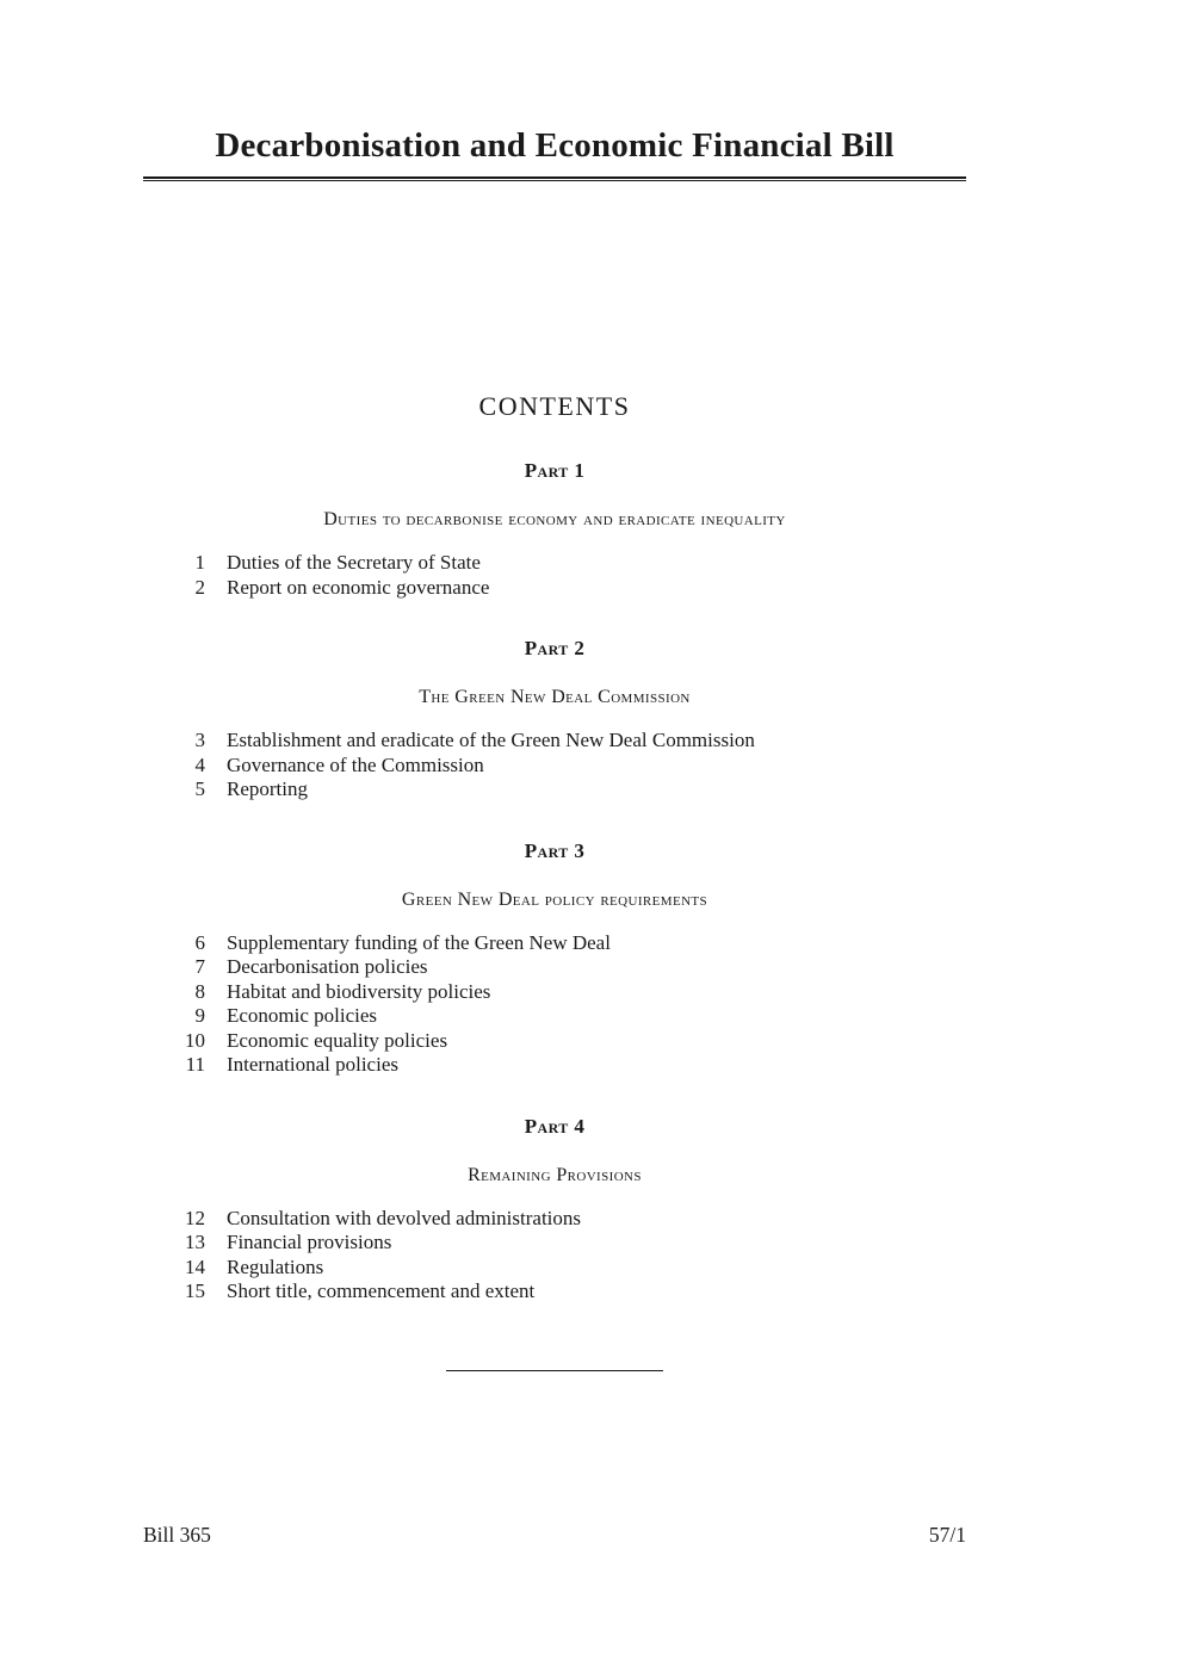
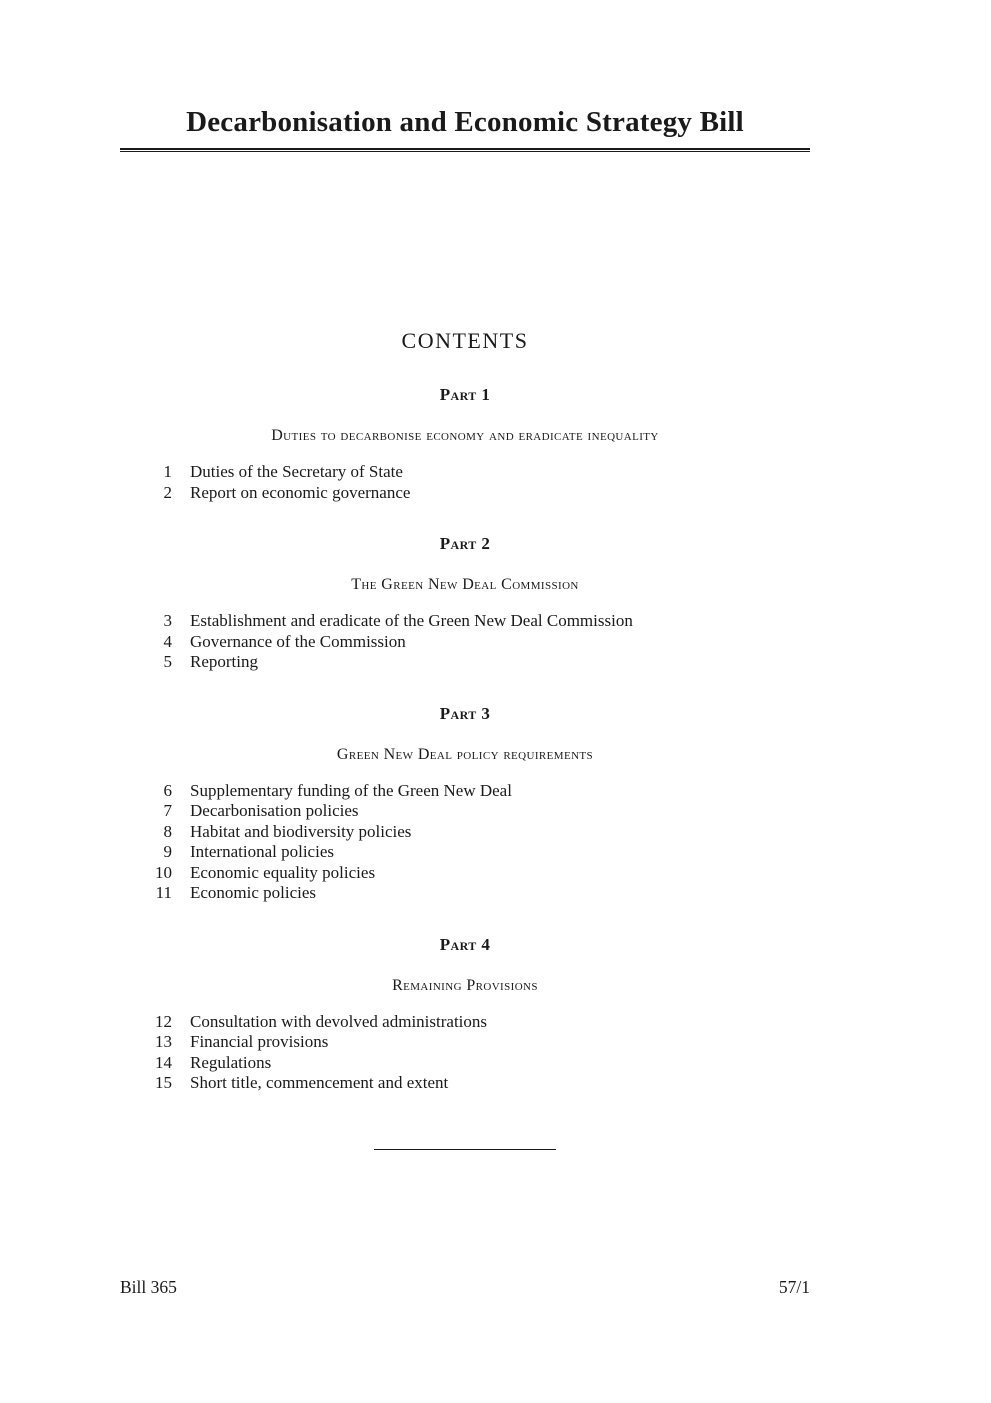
- Decarbonisation and Economic Financial Bill
+ Decarbonisation and Economic Strategy Bill
  CONTENTS
  Part 1
  Duties to decarbonise economy and eradicate inequality
  1
  Duties of the Secretary of State
  2
  Report on economic governance
  Part 2
  The Green New Deal Commission
  3
  Establishment and eradicate of the Green New Deal Commission
  4
  Governance of the Commission
  5
  Reporting
  Part 3
  Green New Deal policy requirements
  6
  Supplementary funding of the Green New Deal
  7
  Decarbonisation policies
  8
  Habitat and biodiversity policies
  9
- Economic policies
+ International policies
  10
  Economic equality policies
  11
- International policies
+ Economic policies
  Part 4
  Remaining Provisions
  12
  Consultation with devolved administrations
  13
  Financial provisions
  14
  Regulations
  15
  Short title, commencement and extent
  Bill 365
  57/1
